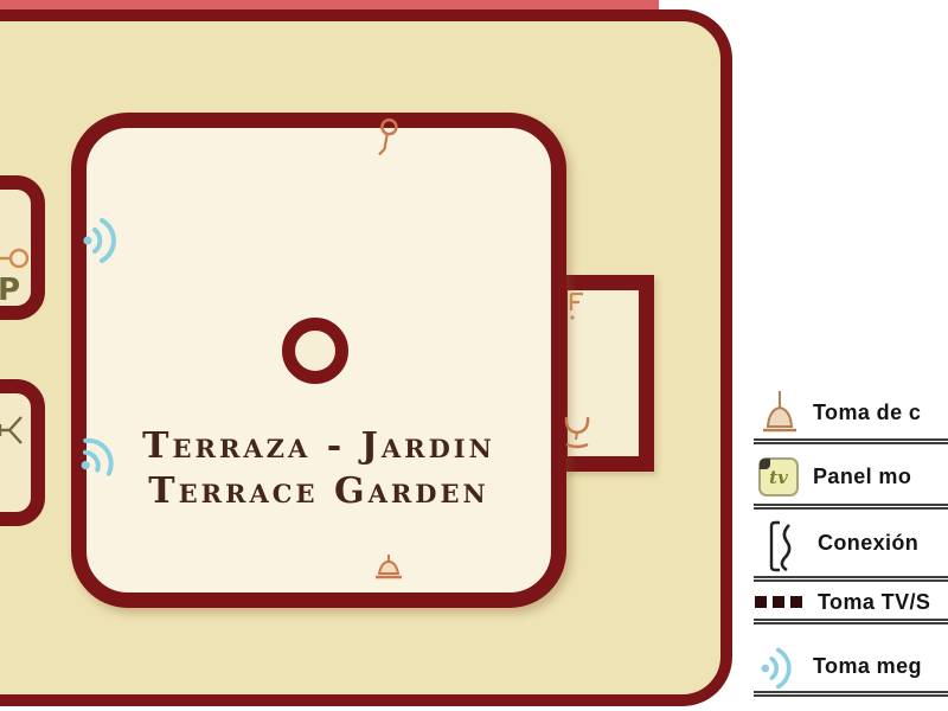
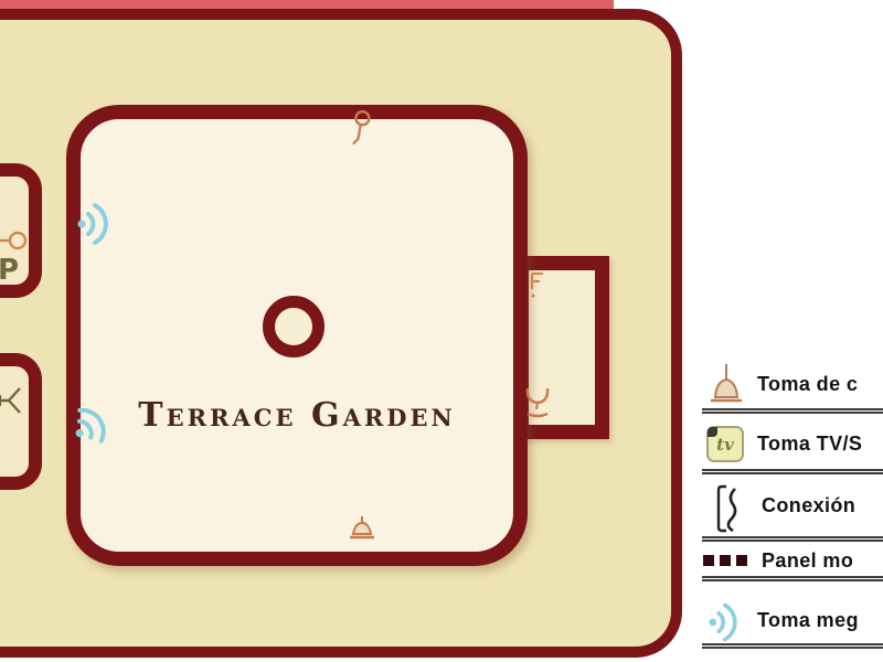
- Terraza - Jardin
  Terrace Garden
  P
  Toma de c
  tv
- Panel mo
+ Toma TV/S
  Conexión
- Toma TV/S
+ Panel mo
  Toma meg
